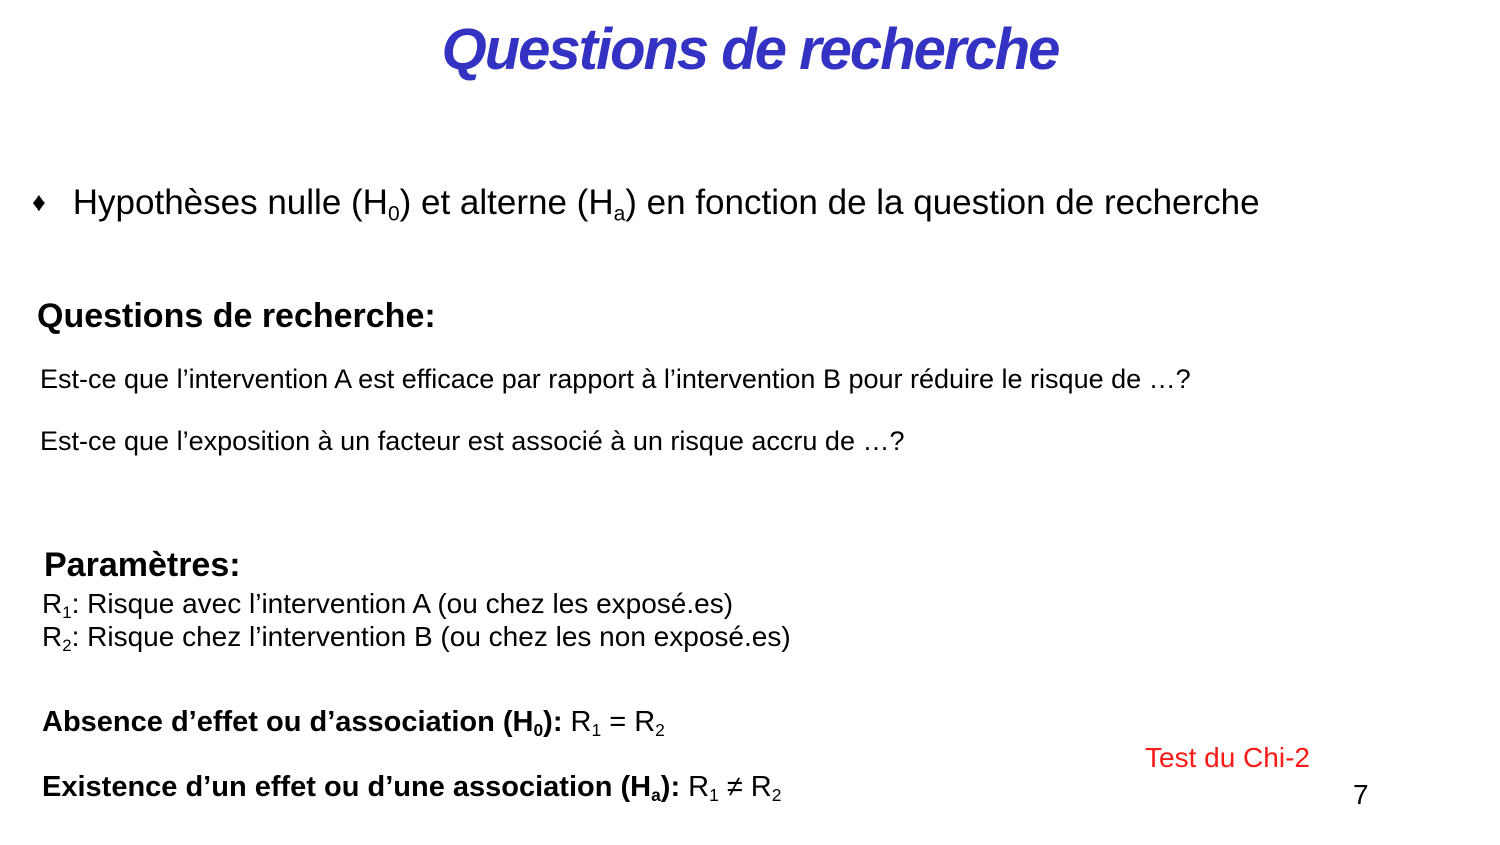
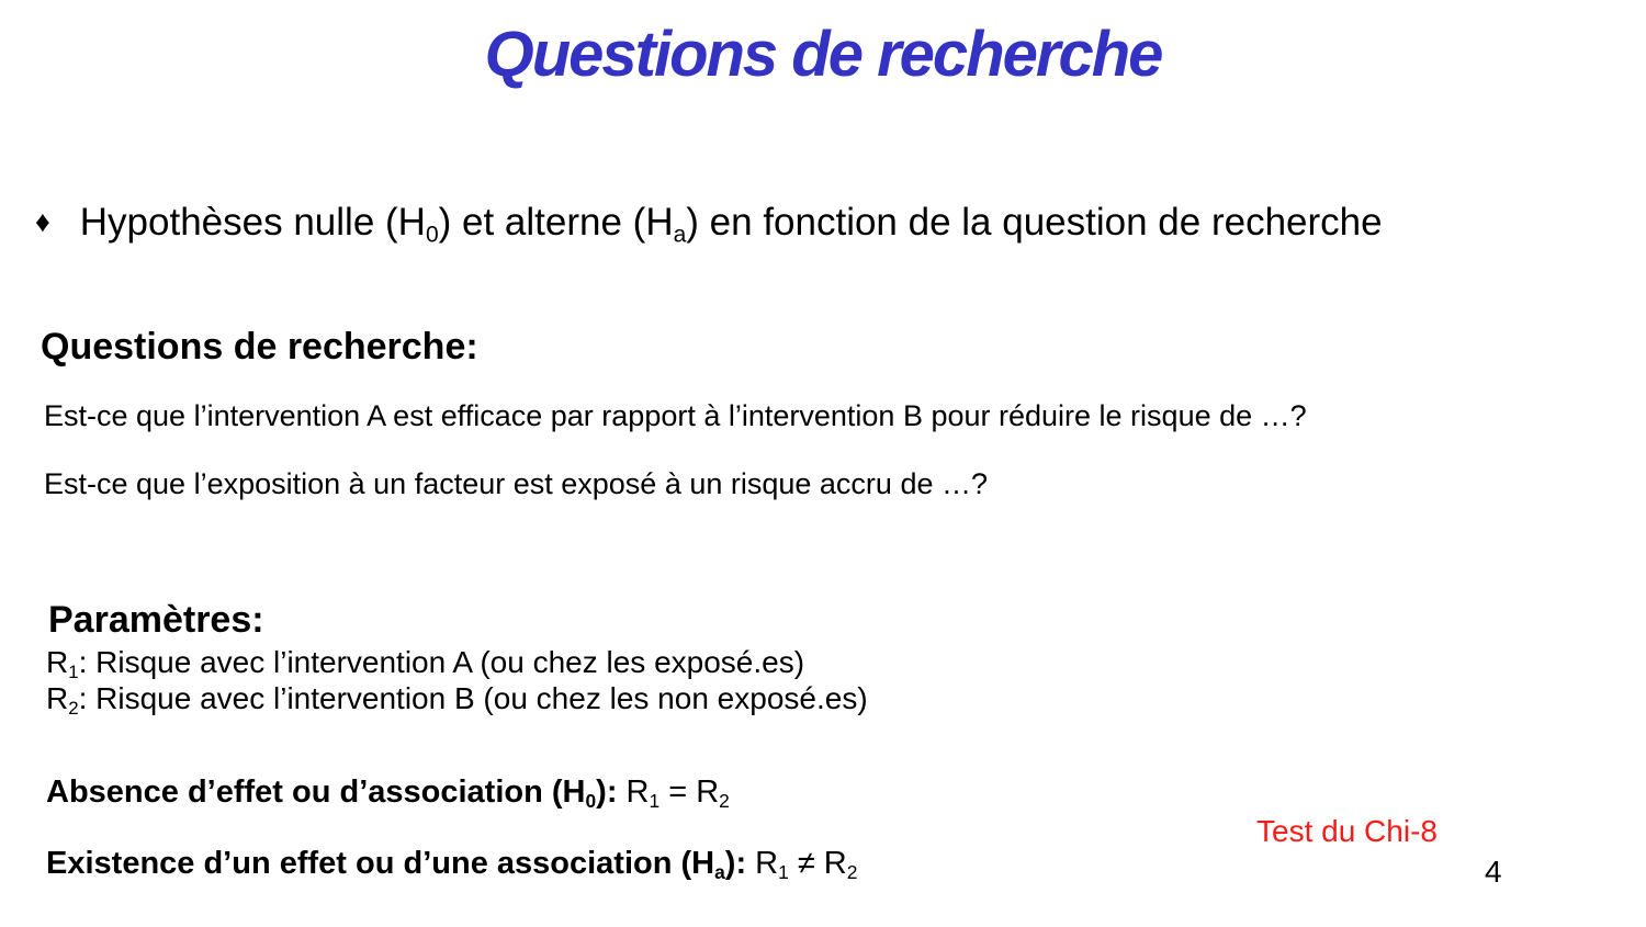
  Questions de recherche
  ♦ Hypothèses nulle (H0) et alterne (Ha) en fonction de la question de recherche
  Questions de recherche:
  Est-ce que l’intervention A est efficace par rapport à l’intervention B pour réduire le risque de …?
- Est-ce que l’exposition à un facteur est associé à un risque accru de …?
+ Est-ce que l’exposition à un facteur est exposé à un risque accru de …?
  Paramètres:
  R1: Risque avec l’intervention A (ou chez les exposé.es)
- R2: Risque chez l’intervention B (ou chez les non exposé.es)
+ R2: Risque avec l’intervention B (ou chez les non exposé.es)
  Absence d’effet ou d’association (H0): R1 = R2
- Test du Chi-2
+ Test du Chi-8
  Existence d’un effet ou d’une association (Ha): R1 ≠ R2
- 7
+ 4
